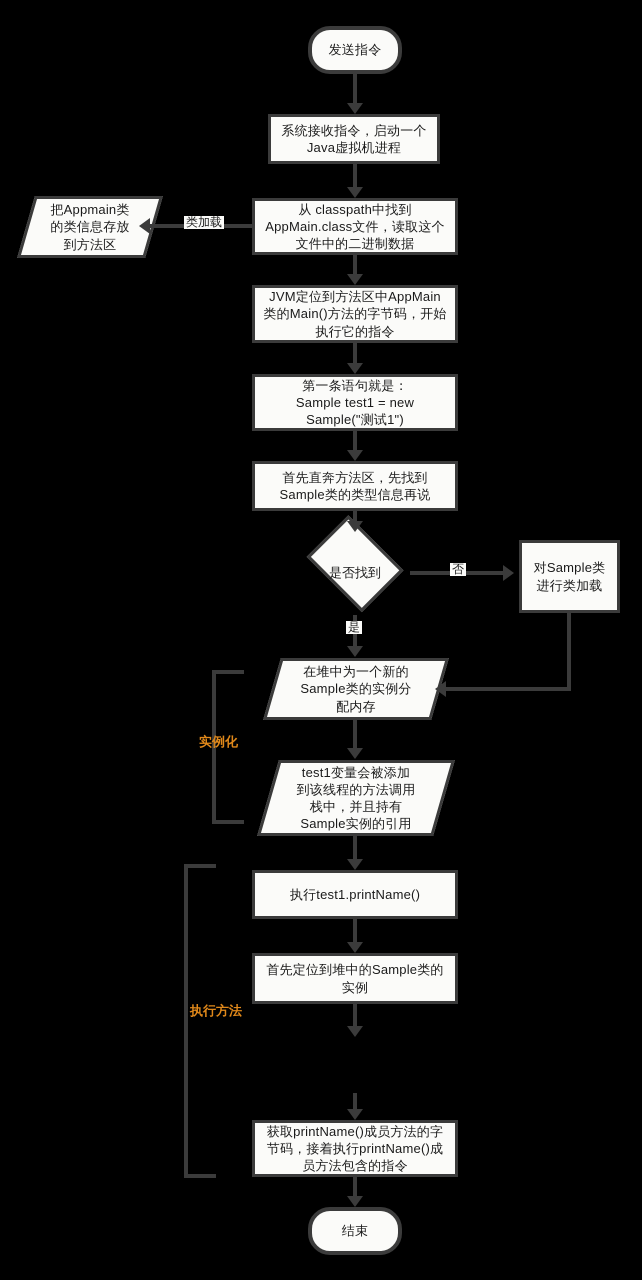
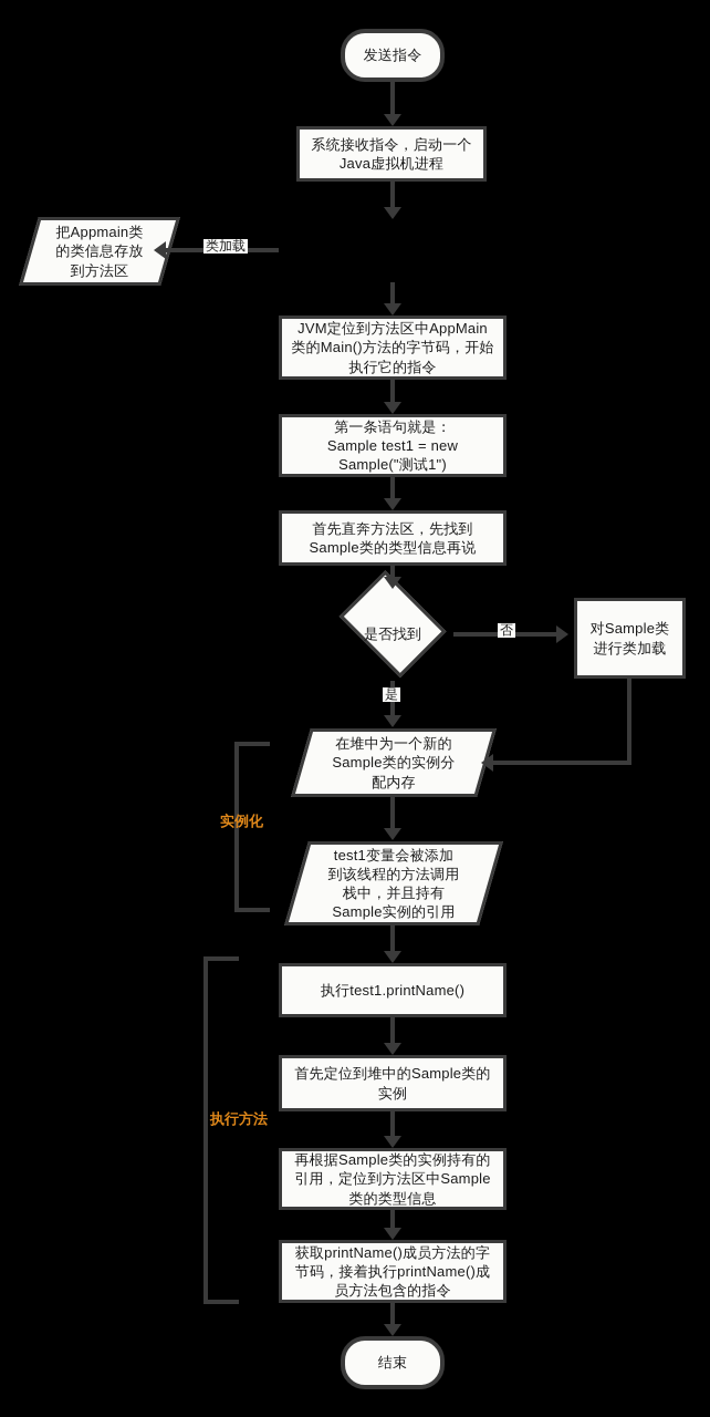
  发送指令
  系统接收指令，启动一个
  Java虚拟机进程
- 从 classpath中找到
- AppMain.class文件，读取这个
- 文件中的二进制数据
  把Appmain类
  的类信息存放
  到方法区
  JVM定位到方法区中AppMain
  类的Main()方法的字节码，开始
  执行它的指令
  第一条语句就是：
  Sample test1 = new
  Sample("测试1")
  首先直奔方法区，先找到
  Sample类的类型信息再说
  是否找到
  对Sample类
  进行类加载
  在堆中为一个新的
  Sample类的实例分
  配内存
  test1变量会被添加
  到该线程的方法调用
  栈中，并且持有
  Sample实例的引用
  执行test1.printName()
  首先定位到堆中的Sample类的
  实例
+ 再根据Sample类的实例持有的
+ 引用，定位到方法区中Sample
+ 类的类型信息
  获取printName()成员方法的字
  节码，接着执行printName()成
  员方法包含的指令
  结束
  类加载
  否
  是
  实例化
  执行方法
